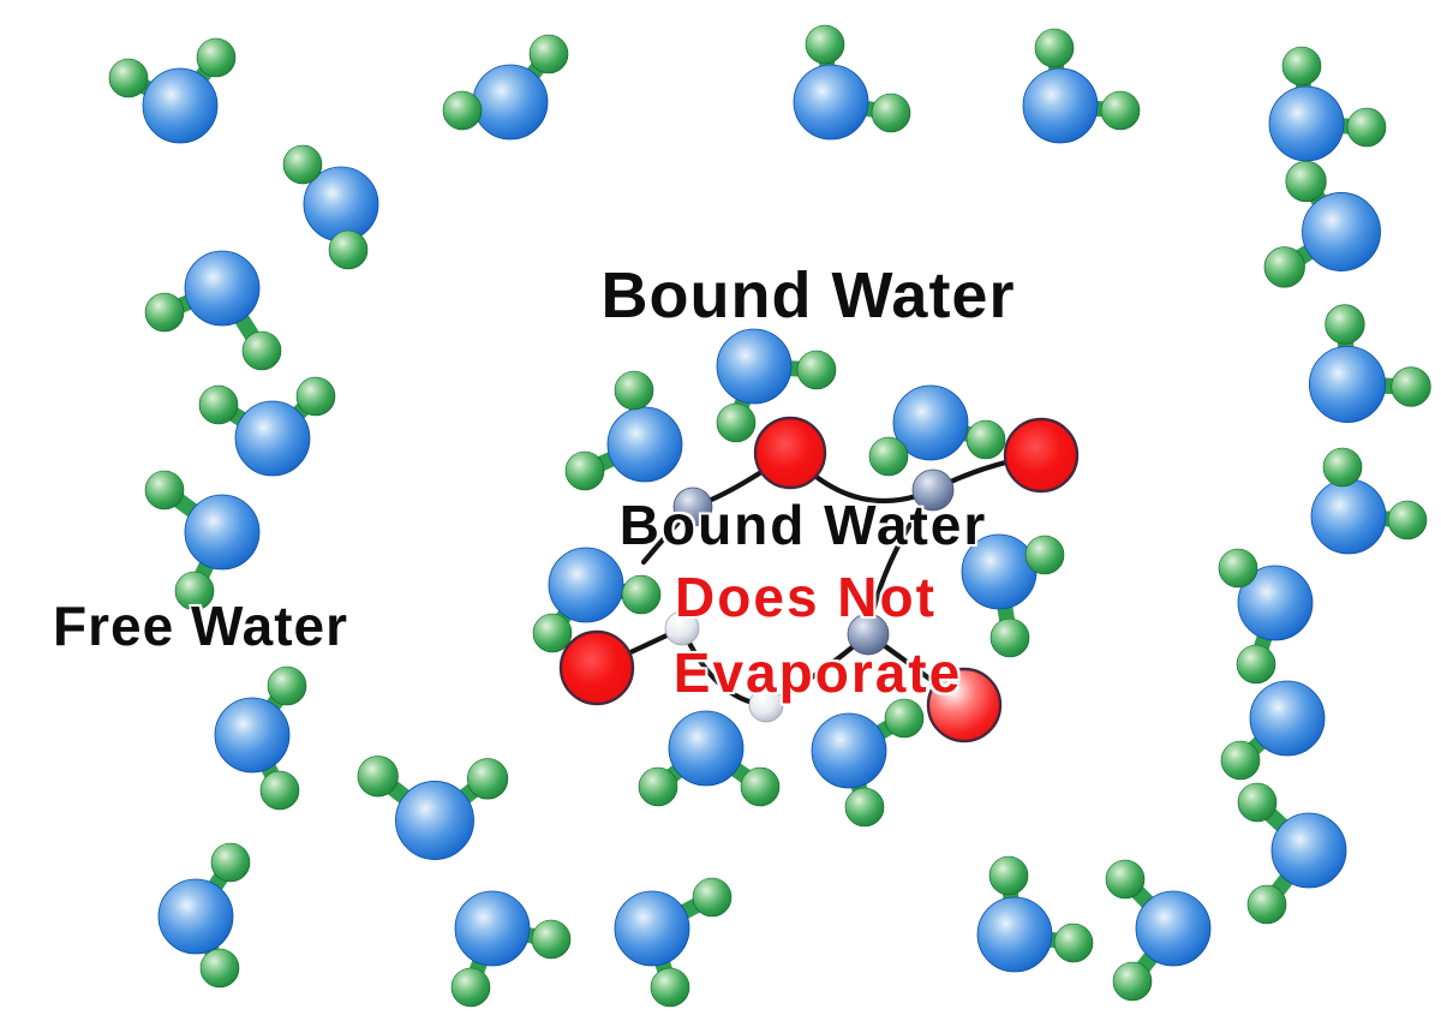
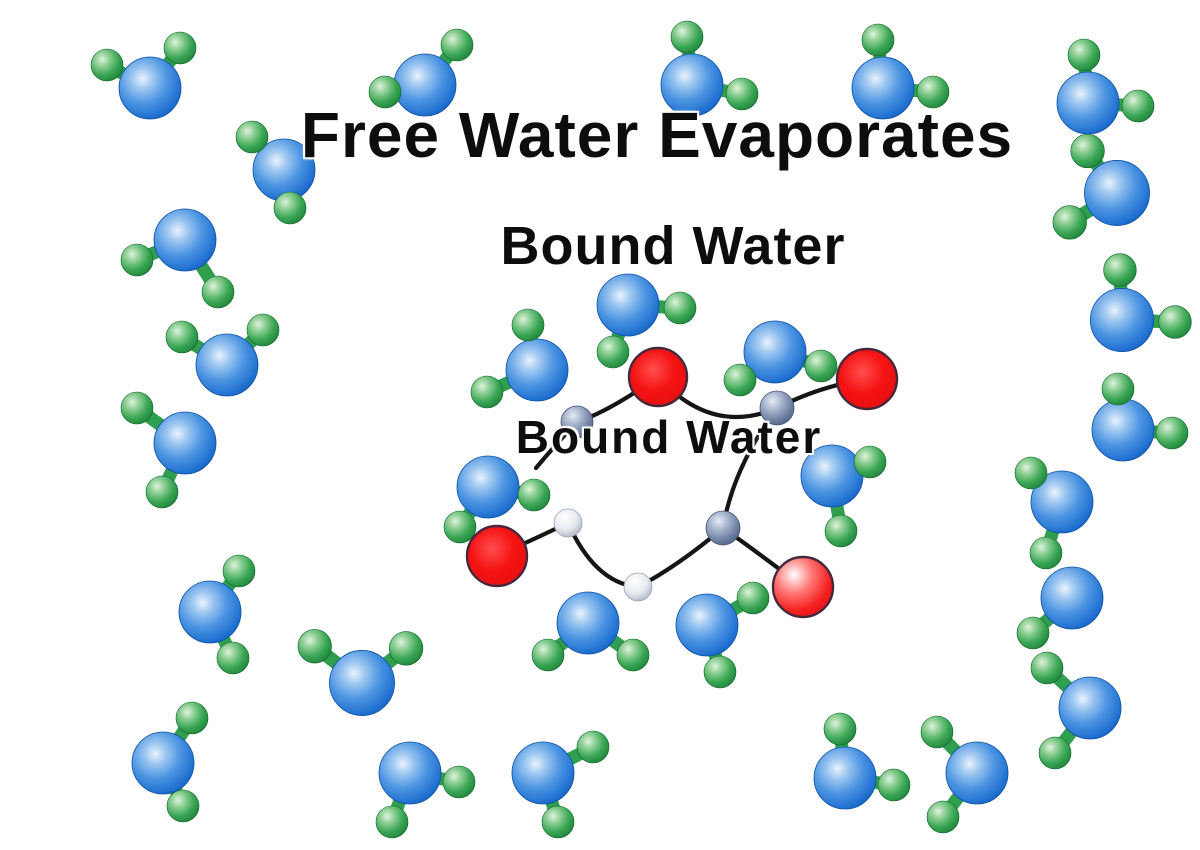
+ Free Water Evaporates
  Bound Water
- Free Water
  Bound Water
- Does Not
- Evaporate
